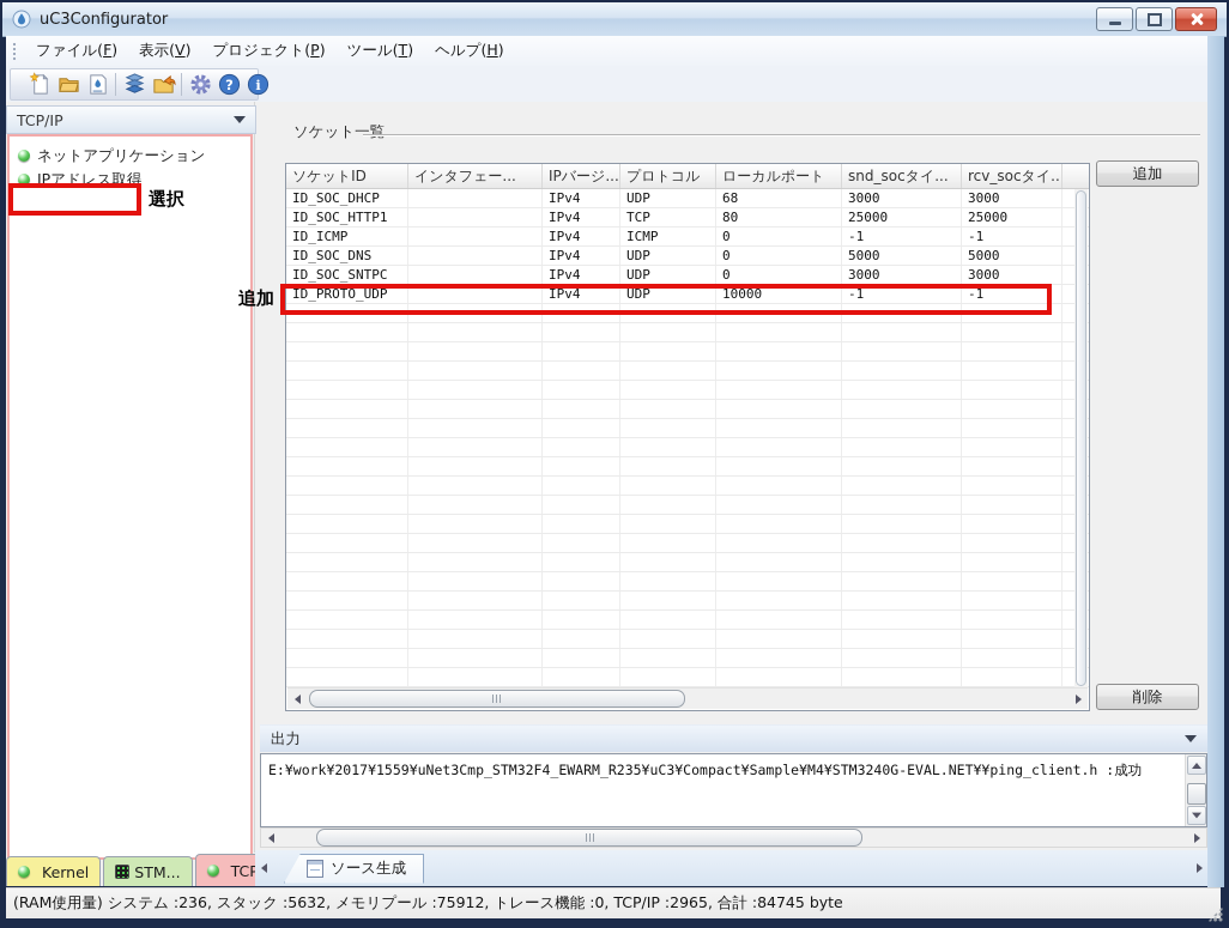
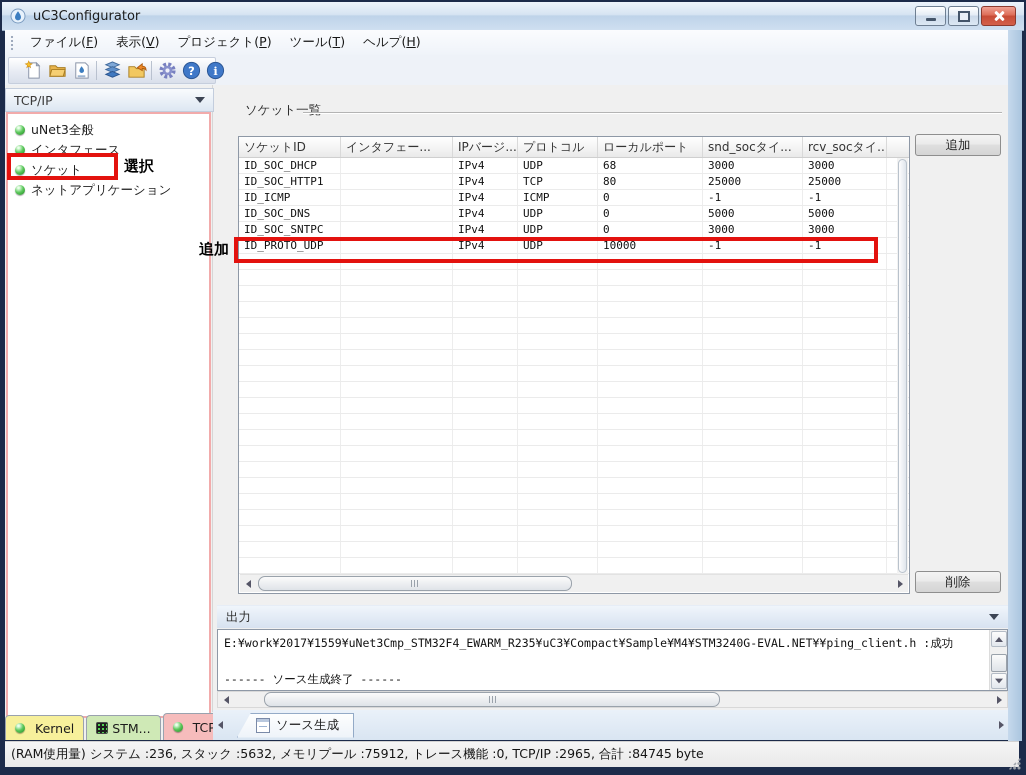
  uC3Configurator
  ファイル(F)
  表示(V)
  プロジェクト(P)
  ツール(T)
  ヘルプ(H)
  ?
  i
  TCP/IP
+ uNet3全般
+ インタフェース
+ ソケット
  ネットアプリケーション
- IPアドレス取得
  Kernel
  STM...
  ソケット一覧
  ソケットID
  インタフェー...
  IPバージ...
  プロトコル
  ローカルポート
  snd_socタイ...
  rcv_socタイ...
  ID_SOC_DHCP
  IPv4
  UDP
  68
  3000
  3000
  ID_SOC_HTTP1
  IPv4
  TCP
  80
  25000
  25000
  ID_ICMP
  IPv4
  ICMP
  0
  -1
  -1
  ID_SOC_DNS
  IPv4
  UDP
  0
  5000
  5000
  ID_SOC_SNTPC
  IPv4
  UDP
  0
  3000
  3000
  ID_PROTO_UDP
  IPv4
  UDP
  10000
  -1
  -1
  追加
  削除
  選択
  追加
  出力
  E:¥work¥2017¥1559¥uNet3Cmp_STM32F4_EWARM_R235¥uC3¥Compact¥Sample¥M4¥STM3240G-EVAL.NET¥¥ping_client.h :成功
+ ------ ソース生成終了 ------
  ソース生成
  (RAM使用量) システム :236, スタック :5632, メモリプール :75912, トレース機能 :0, TCP/IP :2965, 合計 :84745 byte
